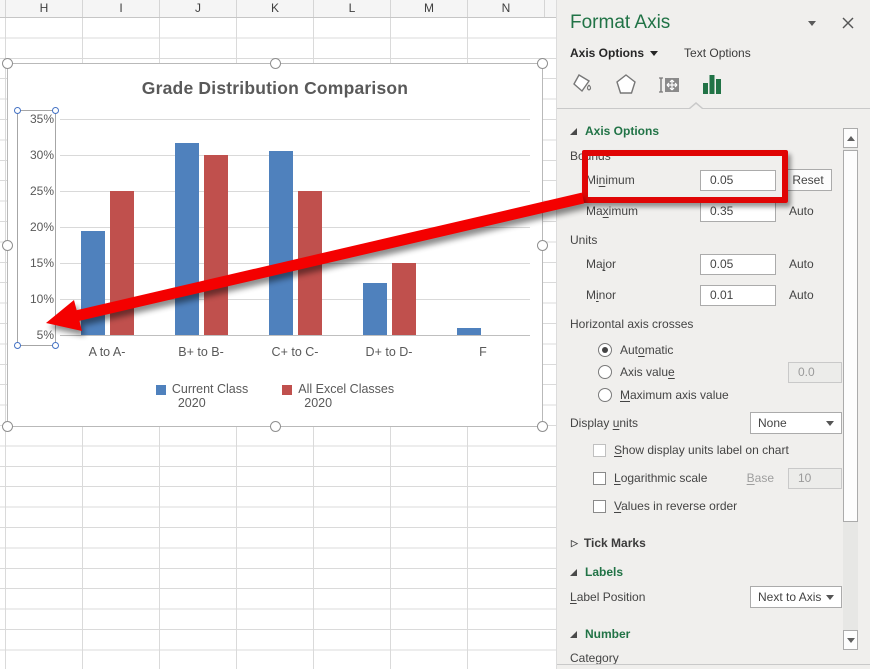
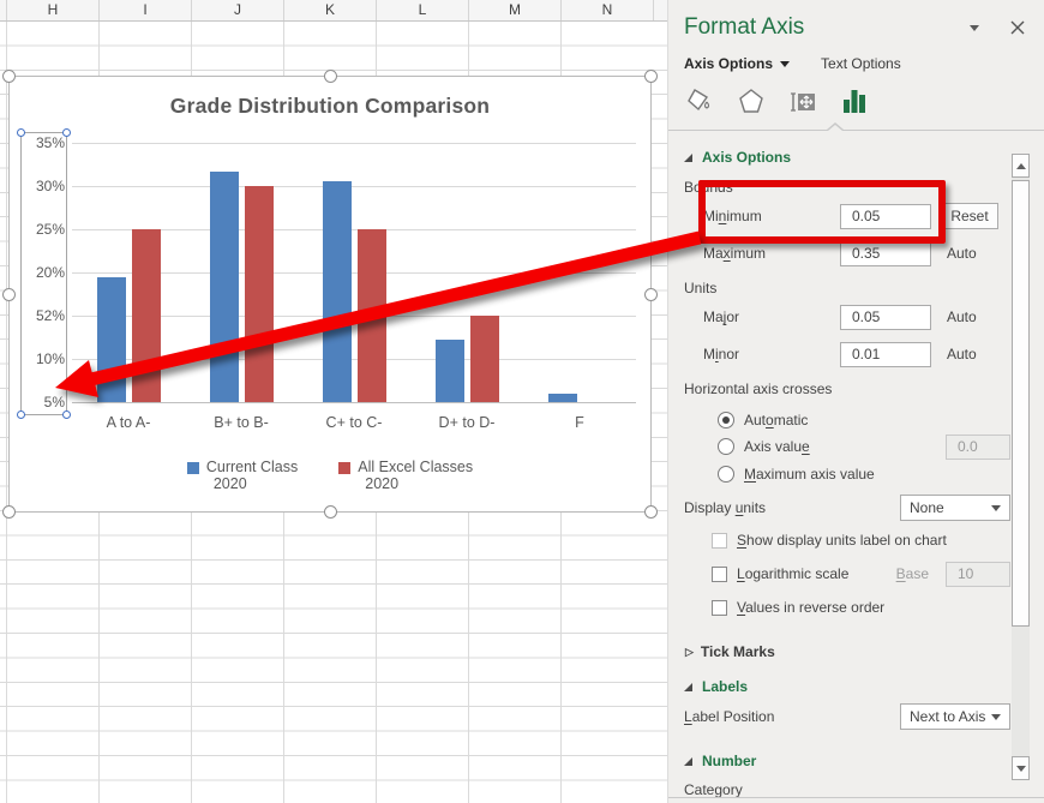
  H
  I
  J
  K
  L
  M
  N
  Grade Distribution Comparison
  35%
  30%
  25%
  20%
- 15%
+ 52%
  10%
  5%
  A to A-
  B+ to B-
  C+ to C-
  D+ to D-
  F
  Current Class
  2020
  All Excel Classes
  2020
  Format Axis
  Axis Options
  Text Options
  Axis Options
  Bounds
  Minimum
  0.05
  Reset
  Maximum
  0.35
  Auto
  Units
  Major
  0.05
  Auto
  Minor
  0.01
  Auto
  Horizontal axis crosses
  Automatic
  Axis value
  0.0
  Maximum axis value
  Display units
  None
  Show display units label on chart
  Logarithmic scale
  Base
  10
  Values in reverse order
  ▷
  Tick Marks
  Labels
  Label Position
  Next to Axis
  Number
  Category
